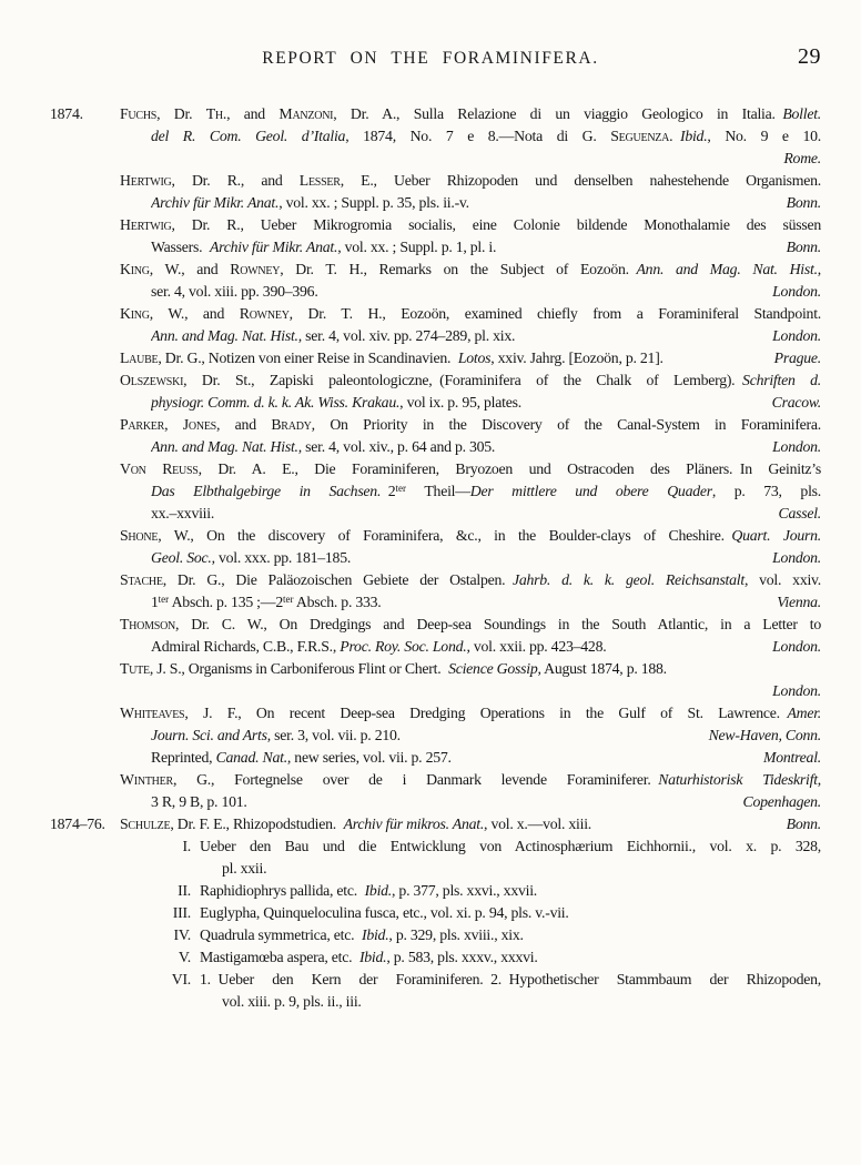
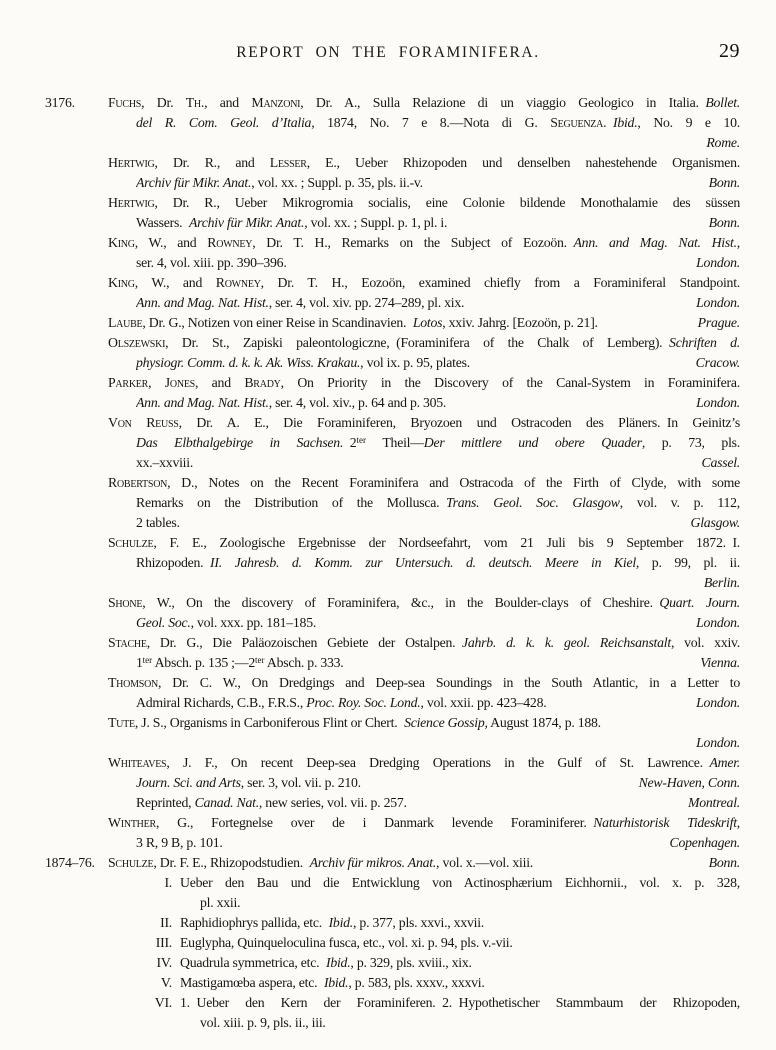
  REPORT ON THE FORAMINIFERA.
  29
- 1874.
+ 3176.
  Fuchs, Dr. Th., and Manzoni, Dr. A., Sulla Relazione di un viaggio Geologico in Italia. Bollet.
  del R. Com. Geol. d’Italia, 1874, No. 7 e 8.—Nota di G. Seguenza. Ibid., No. 9 e 10.
  Rome.
  Hertwig, Dr. R., and Lesser, E., Ueber Rhizopoden und denselben nahestehende Organismen.
  Archiv für Mikr. Anat., vol. xx. ; Suppl. p. 35, pls. ii.-v.
  Bonn.
  Hertwig, Dr. R., Ueber Mikrogromia socialis, eine Colonie bildende Monothalamie des süssen
  Wassers. Archiv für Mikr. Anat., vol. xx. ; Suppl. p. 1, pl. i.
  Bonn.
  King, W., and Rowney, Dr. T. H., Remarks on the Subject of Eozoön. Ann. and Mag. Nat. Hist.,
  ser. 4, vol. xiii. pp. 390–396.
  London.
  King, W., and Rowney, Dr. T. H., Eozoön, examined chiefly from a Foraminiferal Standpoint.
  Ann. and Mag. Nat. Hist., ser. 4, vol. xiv. pp. 274–289, pl. xix.
  London.
  Laube, Dr. G., Notizen von einer Reise in Scandinavien. Lotos, xxiv. Jahrg. [Eozoön, p. 21].
  Prague.
  Olszewski, Dr. St., Zapiski paleontologiczne, (Foraminifera of the Chalk of Lemberg). Schriften d.
  physiogr. Comm. d. k. k. Ak. Wiss. Krakau., vol ix. p. 95, plates.
  Cracow.
  Parker, Jones, and Brady, On Priority in the Discovery of the Canal-System in Foraminifera.
  Ann. and Mag. Nat. Hist., ser. 4, vol. xiv., p. 64 and p. 305.
  London.
  Von Reuss, Dr. A. E., Die Foraminiferen, Bryozoen und Ostracoden des Pläners. In Geinitz’s
  Das Elbthalgebirge in Sachsen. 2ter Theil—Der mittlere und obere Quader, p. 73, pls.
  xx.–xxviii.
  Cassel.
+ Robertson, D., Notes on the Recent Foraminifera and Ostracoda of the Firth of Clyde, with some
+ Remarks on the Distribution of the Mollusca. Trans. Geol. Soc. Glasgow, vol. v. p. 112,
+ 2 tables.
+ Glasgow.
+ Schulze, F. E., Zoologische Ergebnisse der Nordseefahrt, vom 21 Juli bis 9 September 1872. I.
+ Rhizopoden. II. Jahresb. d. Komm. zur Untersuch. d. deutsch. Meere in Kiel, p. 99, pl. ii.
+ Berlin.
  Shone, W., On the discovery of Foraminifera, &c., in the Boulder-clays of Cheshire. Quart. Journ.
  Geol. Soc., vol. xxx. pp. 181–185.
  London.
  Stache, Dr. G., Die Paläozoischen Gebiete der Ostalpen. Jahrb. d. k. k. geol. Reichsanstalt, vol. xxiv.
  1ter Absch. p. 135 ;—2ter Absch. p. 333.
  Vienna.
  Thomson, Dr. C. W., On Dredgings and Deep-sea Soundings in the South Atlantic, in a Letter to
  Admiral Richards, C.B., F.R.S., Proc. Roy. Soc. Lond., vol. xxii. pp. 423–428.
  London.
  Tute, J. S., Organisms in Carboniferous Flint or Chert. Science Gossip, August 1874, p. 188.
  London.
  Whiteaves, J. F., On recent Deep-sea Dredging Operations in the Gulf of St. Lawrence. Amer.
  Journ. Sci. and Arts, ser. 3, vol. vii. p. 210.
  New-Haven, Conn.
  Reprinted, Canad. Nat., new series, vol. vii. p. 257.
  Montreal.
  Winther, G., Fortegnelse over de i Danmark levende Foraminiferer. Naturhistorisk Tideskrift,
  3 R, 9 B, p. 101.
  Copenhagen.
  1874–76.
  Schulze, Dr. F. E., Rhizopodstudien. Archiv für mikros. Anat., vol. x.—vol. xiii.
  Bonn.
  I.
  Ueber den Bau und die Entwicklung von Actinosphærium Eichhornii., vol. x. p. 328,
  pl. xxii.
  II.
  Raphidiophrys pallida, etc. Ibid., p. 377, pls. xxvi., xxvii.
  III.
  Euglypha, Quinqueloculina fusca, etc., vol. xi. p. 94, pls. v.-vii.
  IV.
  Quadrula symmetrica, etc. Ibid., p. 329, pls. xviii., xix.
  V.
  Mastigamœba aspera, etc. Ibid., p. 583, pls. xxxv., xxxvi.
  VI.
  1. Ueber den Kern der Foraminiferen. 2. Hypothetischer Stammbaum der Rhizopoden,
  vol. xiii. p. 9, pls. ii., iii.
